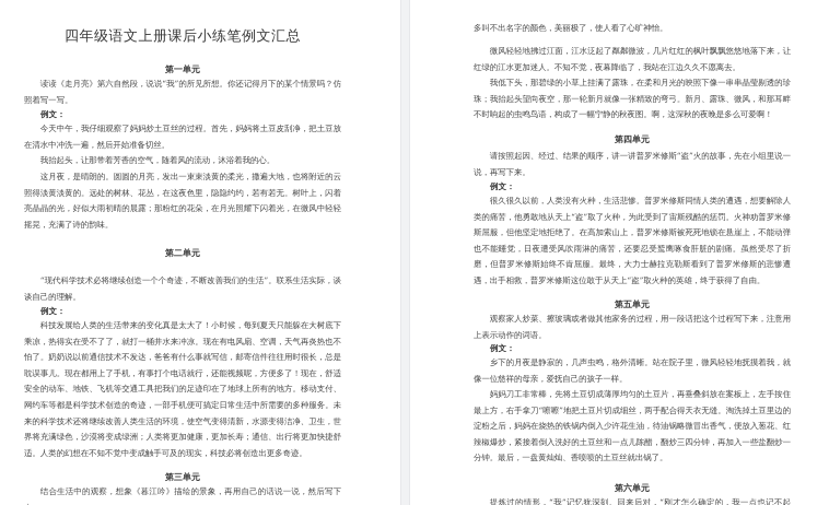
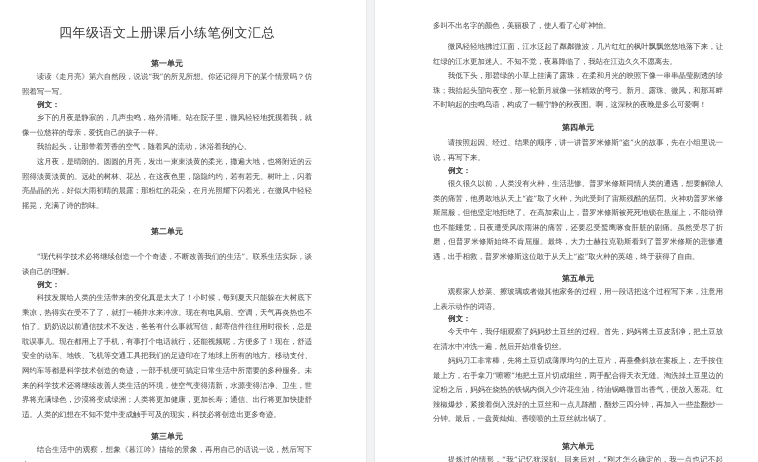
  四年级语文上册课后小练笔例文汇总
  第一单元
  读读《走月亮》第六自然段，说说“我”的所见所想。你还记得月下的某个情景吗？仿照着写一写。
  例文：
- 今天中午，我仔细观察了妈妈炒土豆丝的过程。首先，妈妈将土豆皮刮净，把土豆放在清水中冲洗一遍，然后开始准备切丝。
+ 乡下的月夜是静寂的，几声虫鸣，格外清晰。站在院子里，微风轻轻地抚摸着我，就像一位慈祥的母亲，爱抚自己的孩子一样。
  我抬起头，让那带着芳香的空气，随着风的流动，沐浴着我的心。
  这月夜，是晴朗的。圆圆的月亮，发出一束束淡黄的柔光，撒遍大地，也将附近的云照得淡黄淡黄的。远处的树林、花丛，在这夜色里，隐隐约约，若有若无。树叶上，闪着亮晶晶的光，好似大雨初晴的晨露；那粉红的花朵，在月光照耀下闪着光，在微风中轻轻摇晃，充满了诗的韵味。
  第二单元
  “现代科学技术必将继续创造一个个奇迹，不断改善我们的生活”。联系生活实际，谈谈自己的理解。
  例文：
  科技发展给人类的生活带来的变化真是太大了！小时候，每到夏天只能躲在大树底下乘凉，热得实在受不了了，就打一桶井水来冲凉。现在有电风扇、空调，天气再炎热也不怕了。奶奶说以前通信技术不发达，爸爸有什么事就写信，邮寄信件往往用时很长，总是耽误事儿。现在都用上了手机，有事打个电话就行，还能视频呢，方便多了！现在，舒适安全的动车、地铁、飞机等交通工具把我们的足迹印在了地球上所有的地方。移动支付、网约车等都是科学技术创造的奇迹，一部手机便可搞定日常生活中所需要的多种服务。未来的科学技术还将继续改善人类生活的环境，使空气变得清新，水源变得洁净、卫生，世界将充满绿色，沙漠将变成绿洲；人类将更加健康，更加长寿；通信、出行将更加快捷舒适。人类的幻想在不知不觉中变成触手可及的现实，科技必将创造出更多奇迹。
  第三单元
  结合生活中的观察，想象《暮江吟》描绘的景象，再用自己的话说一说，然后写下
  多叫不出名字的颜色，美丽极了，使人看了心旷神怡。
  微风轻轻地拂过江面，江水泛起了粼粼微波，几片红红的枫叶飘飘悠悠地落下来，让红绿的江水更加迷人。不知不觉，夜幕降临了，我站在江边久久不愿离去。
  我低下头，那碧绿的小草上挂满了露珠，在柔和月光的映照下像一串串晶莹剔透的珍珠；我抬起头望向夜空，那一轮新月就像一张精致的弯弓。新月、露珠、微风，和那耳畔不时响起的虫鸣鸟语，构成了一幅宁静的秋夜图。啊，这深秋的夜晚是多么可爱啊！
  第四单元
  请按照起因、经过、结果的顺序，讲一讲普罗米修斯“盗”火的故事，先在小组里说一说，再写下来。
  例文：
  很久很久以前，人类没有火种，生活悲惨。普罗米修斯同情人类的遭遇，想要解除人类的痛苦，他勇敢地从天上“盗”取了火种，为此受到了宙斯残酷的惩罚。火神劝普罗米修斯屈服，但他坚定地拒绝了。在高加索山上，普罗米修斯被死死地锁在悬崖上，不能动弹也不能睡觉，日夜遭受风吹雨淋的痛苦，还要忍受鹫鹰啄食肝脏的剧痛。虽然受尽了折磨，但普罗米修斯始终不肯屈服。最终，大力士赫拉克勒斯看到了普罗米修斯的悲惨遭遇，出手相救，普罗米修斯这位敢于从天上“盗”取火种的英雄，终于获得了自由。
  第五单元
  观察家人炒菜、擦玻璃或者做其他家务的过程，用一段话把这个过程写下来，注意用上表示动作的词语。
  例文：
- 乡下的月夜是静寂的，几声虫鸣，格外清晰。站在院子里，微风轻轻地抚摸着我，就像一位慈祥的母亲，爱抚自己的孩子一样。
+ 今天中午，我仔细观察了妈妈炒土豆丝的过程。首先，妈妈将土豆皮刮净，把土豆放在清水中冲洗一遍，然后开始准备切丝。
  妈妈刀工非常棒，先将土豆切成薄厚均匀的土豆片，再垂叠斜放在案板上，左手按住最上方，右手拿刀“嚓嚓”地把土豆片切成细丝，两手配合得天衣无缝。淘洗掉土豆里边的淀粉之后，妈妈在烧热的铁锅内倒入少许花生油，待油锅略微冒出香气，便放入葱花、红辣椒爆炒，紧接着倒入洗好的土豆丝和一点儿陈醋，翻炒三四分钟，再加入一些盐翻炒一分钟。最后，一盘黄灿灿、香喷喷的土豆丝就出锅了。
  第六单元
  提炼过的情形，“我”记忆犹深刻。回来后对，“刚才怎么确定的，我一点也记不起
